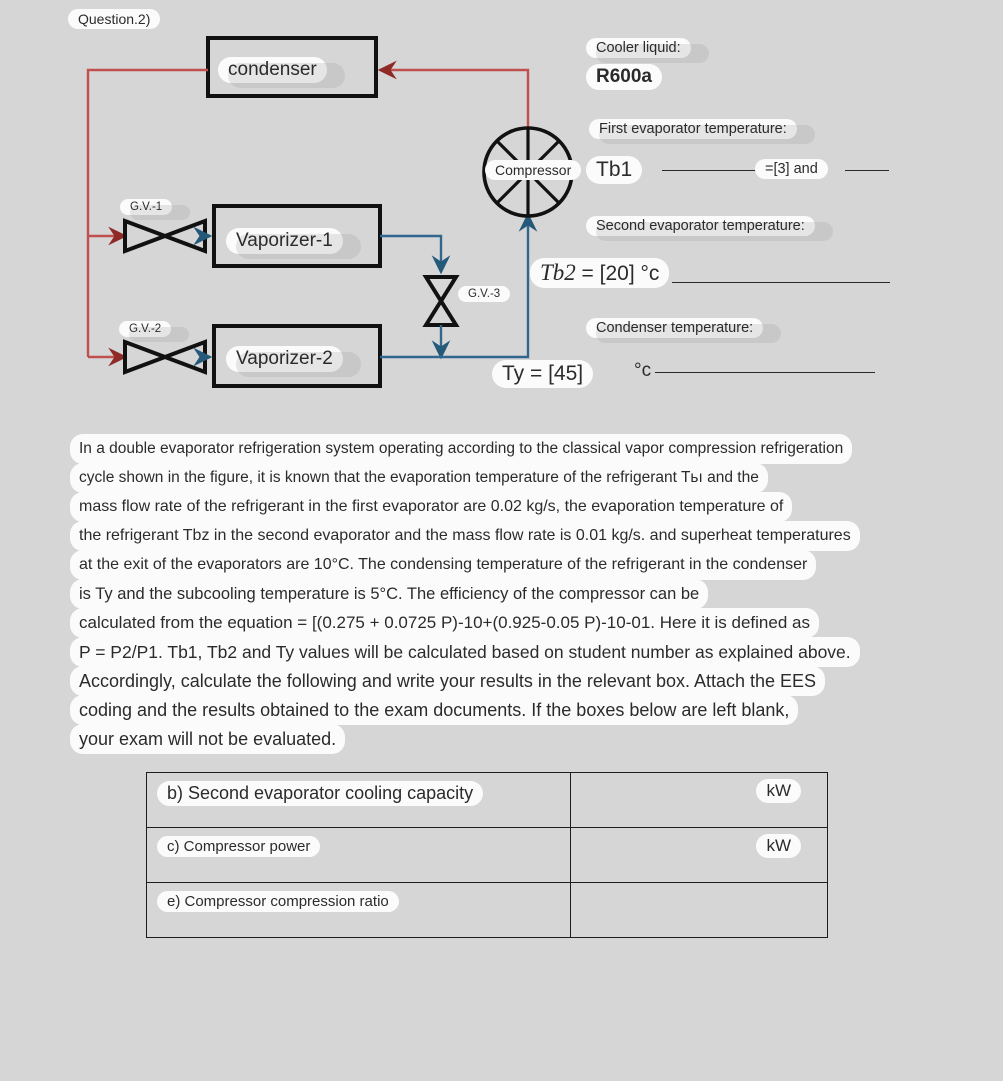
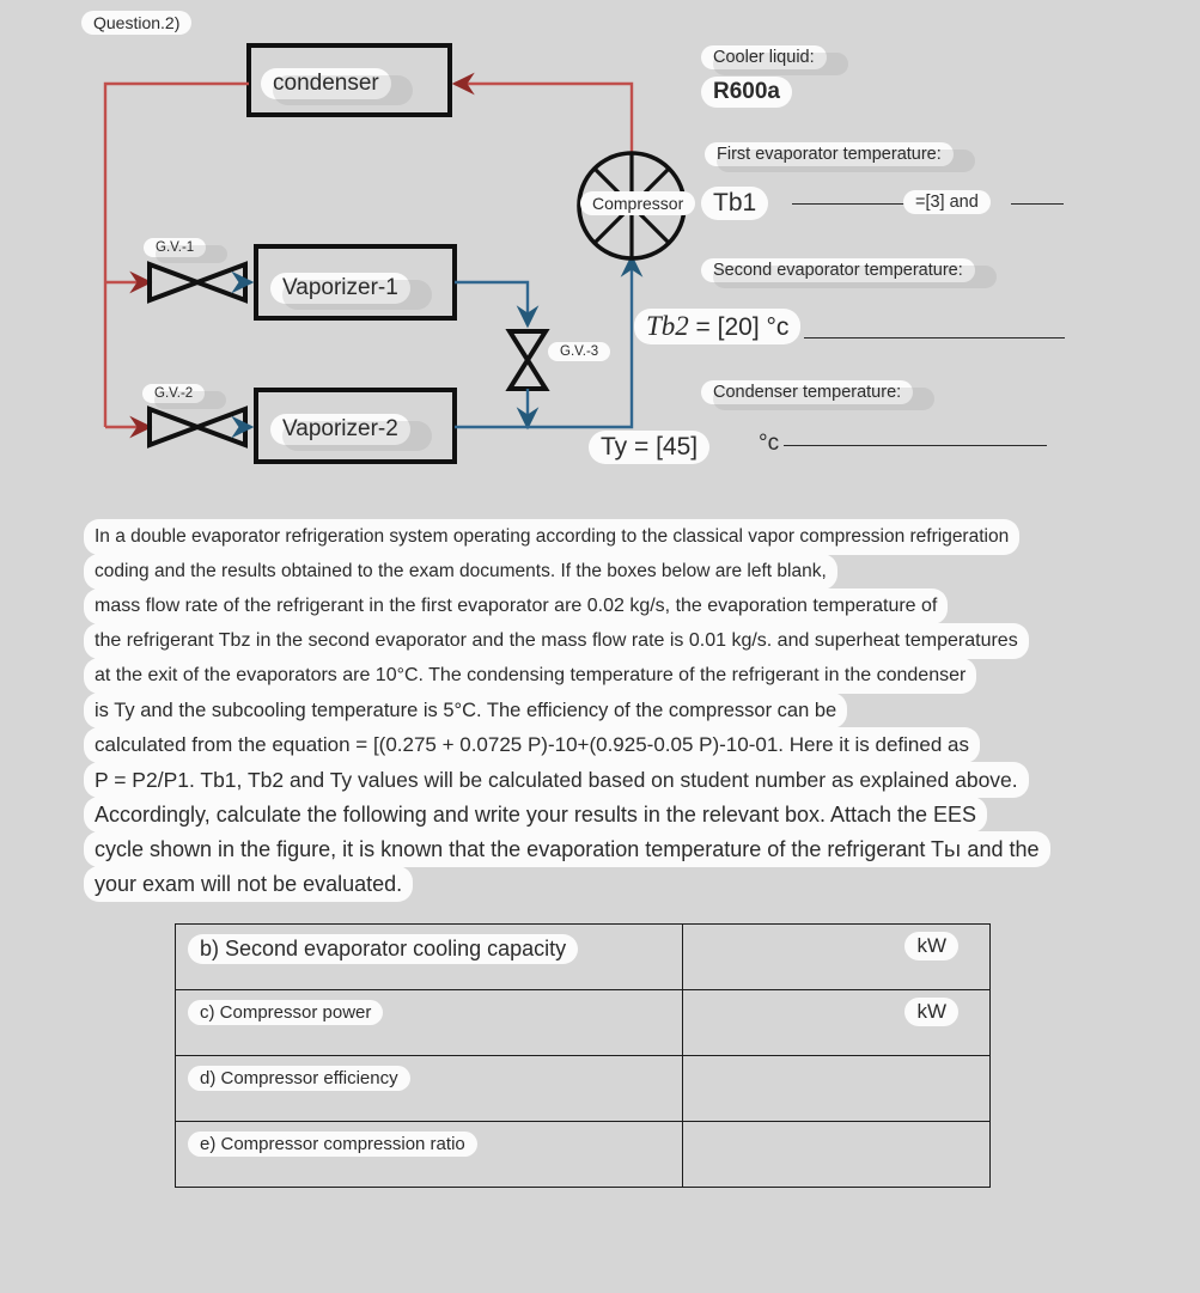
  Question.2)
  condenser
  Compressor
  Vaporizer-1
  Vaporizer-2
  G.V.-1
  G.V.-2
  G.V.-3
  Cooler liquid:
  R600a
  First evaporator temperature:
  Tb1
  =[3] and
  Second evaporator temperature:
  Tb2 = [20] °c
  Condenser temperature:
  Ty = [45]
  °c
  In a double evaporator refrigeration system operating according to the classical vapor compression refrigeration
- cycle shown in the figure, it is known that the evaporation temperature of the refrigerant Tьı and the
+ coding and the results obtained to the exam documents. If the boxes below are left blank,
  mass flow rate of the refrigerant in the first evaporator are 0.02 kg/s, the evaporation temperature of
  the refrigerant Tbz in the second evaporator and the mass flow rate is 0.01 kg/s. and superheat temperatures
  at the exit of the evaporators are 10°C. The condensing temperature of the refrigerant in the condenser
  is Ty and the subcooling temperature is 5°C. The efficiency of the compressor can be
  calculated from the equation = [(0.275 + 0.0725 P)-10+(0.925-0.05 P)-10-01. Here it is defined as
  P = P2/P1. Tb1, Tb2 and Ty values will be calculated based on student number as explained above.
  Accordingly, calculate the following and write your results in the relevant box. Attach the EES
- coding and the results obtained to the exam documents. If the boxes below are left blank,
+ cycle shown in the figure, it is known that the evaporation temperature of the refrigerant Tьı and the
  your exam will not be evaluated.
  b) Second evaporator cooling capacity	kW
  c) Compressor power	kW
+ d) Compressor efficiency
  e) Compressor compression ratio
